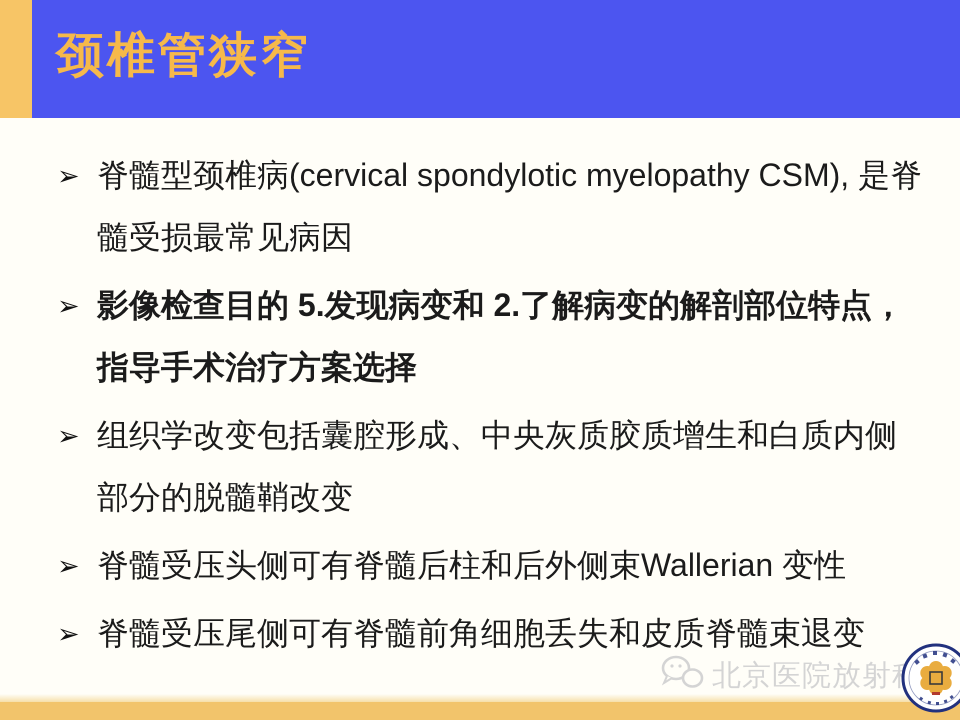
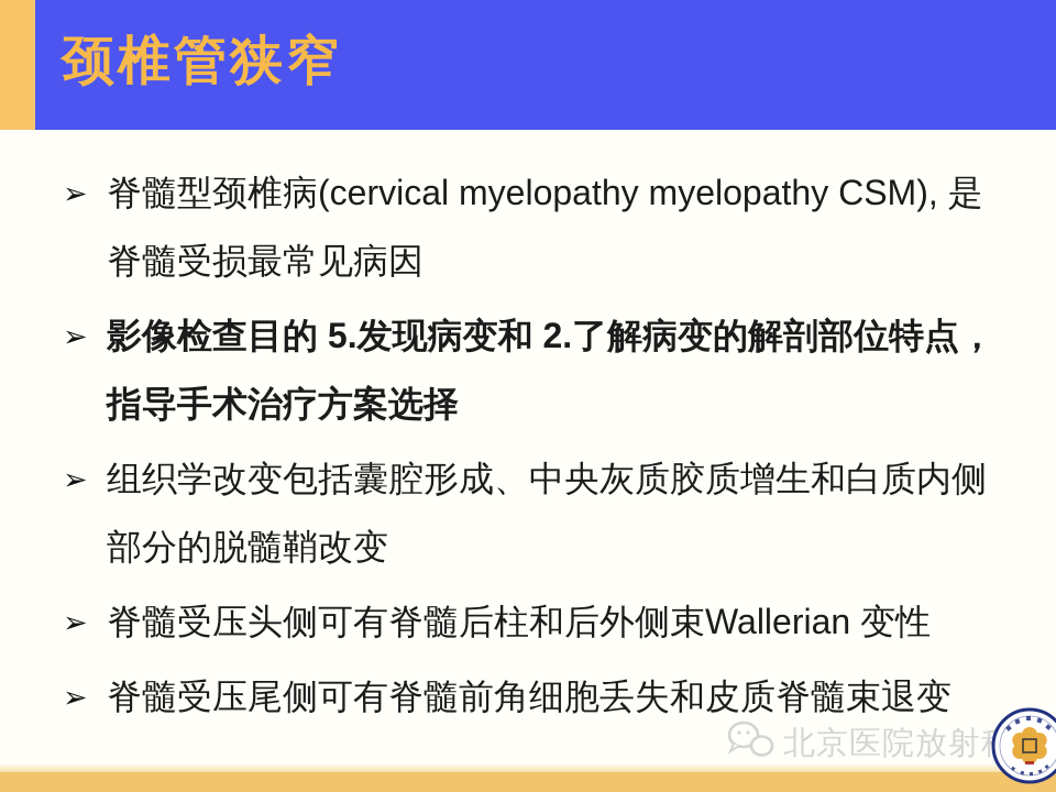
  颈椎管狭窄
  ➢
- 脊髓型颈椎病(cervical spondylotic myelopathy CSM), 是脊髓受损最常见病因
+ 脊髓型颈椎病(cervical myelopathy myelopathy CSM), 是脊髓受损最常见病因
  ➢
  影像检查目的 5.发现病变和 2.了解病变的解剖部位特点，指导手术治疗方案选择
  ➢
  组织学改变包括囊腔形成、中央灰质胶质增生和白质内侧部分的脱髓鞘改变
  ➢
  脊髓受压头侧可有脊髓后柱和后外侧束Wallerian 变性
  ➢
  脊髓受压尾侧可有脊髓前角细胞丢失和皮质脊髓束退变
  北京医院放射
